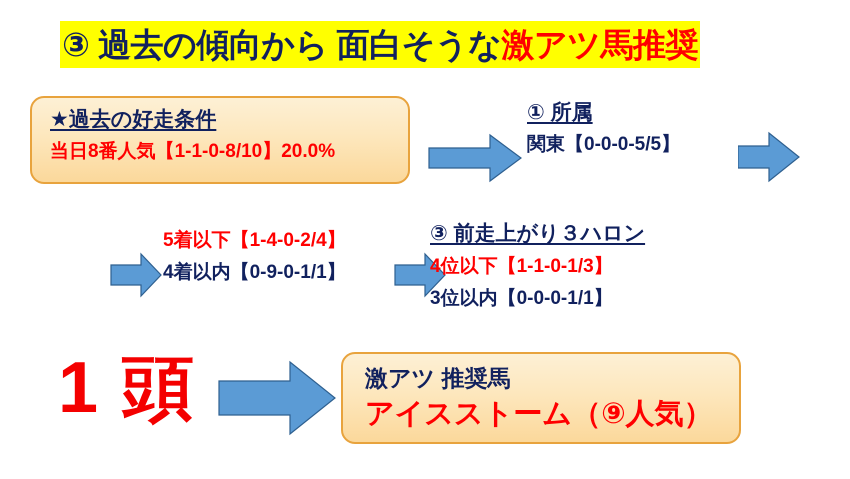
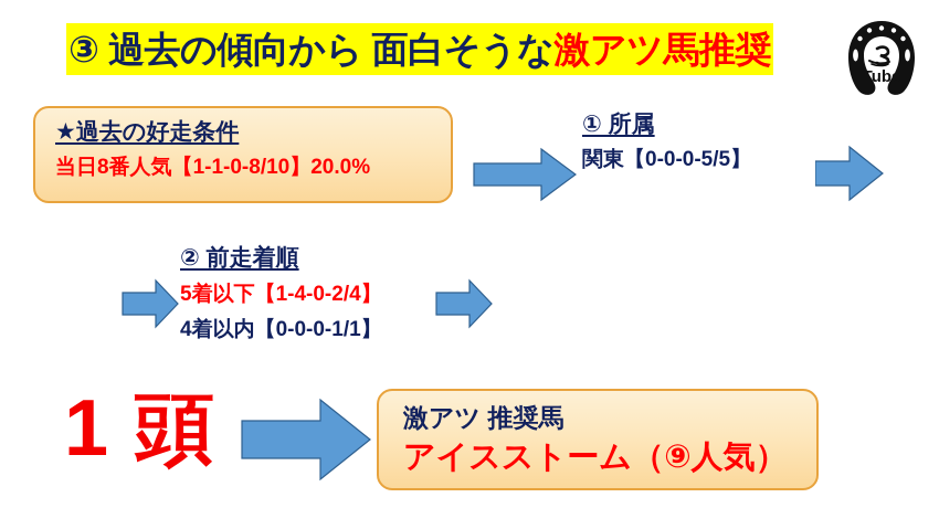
  ③ 過去の傾向から 面白そうな激アツ馬推奨
+ Tube
  ★過去の好走条件
  当日8番人気【1-1-0-8/10】20.0%
  ① 所属
  関東【0-0-0-5/5】
+ ② 前走着順
  5着以下【1-4-0-2/4】
- 4着以内【0-9-0-1/1】
+ 4着以内【0-0-0-1/1】
- ③ 前走上がり３ハロン
- 4位以下【1-1-0-1/3】
- 3位以内【0-0-0-1/1】
  1 頭
  激アツ 推奨馬
  アイスストーム（⑨人気）
